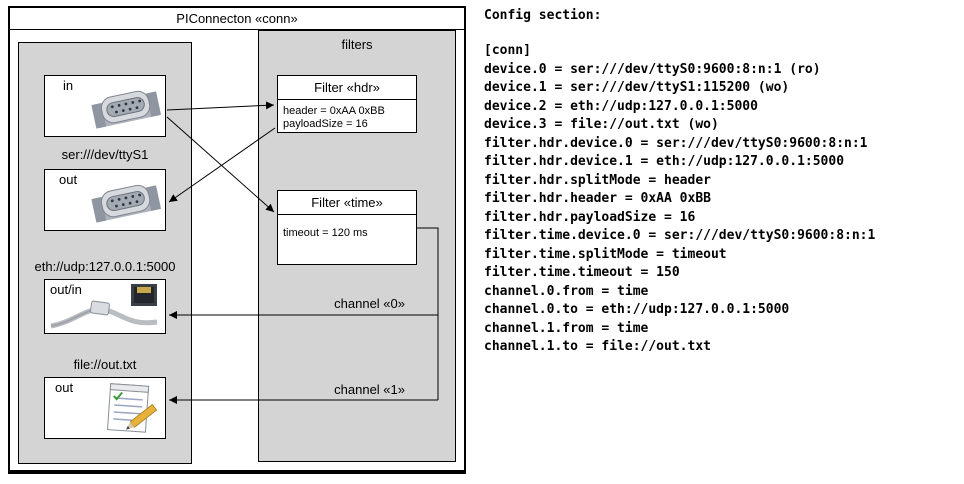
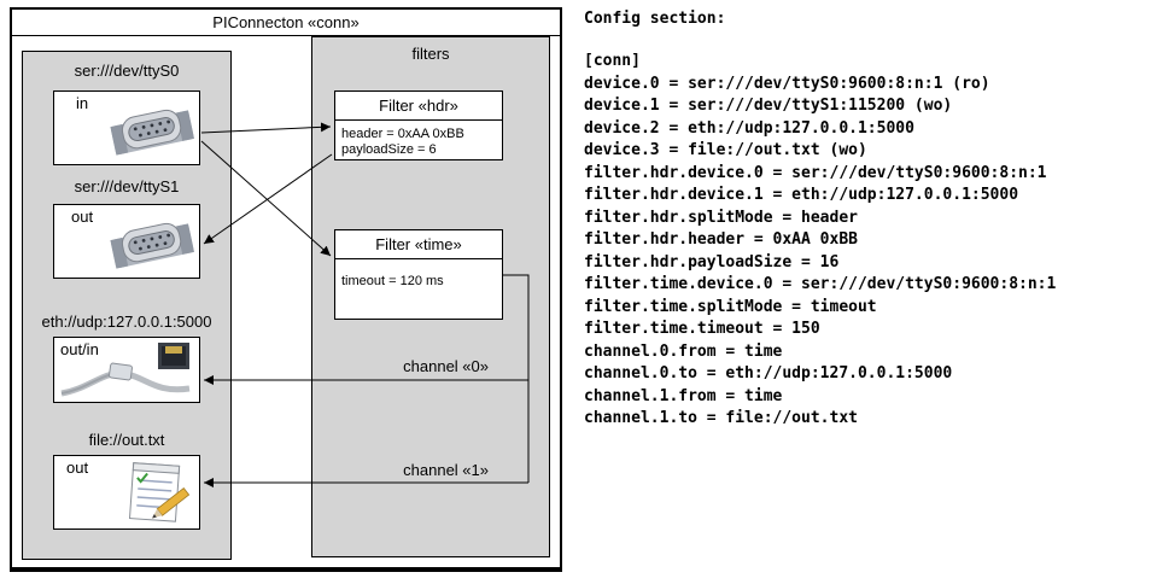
  PIConnecton «conn»
+ ser:///dev/ttyS0
  in
  ser:///dev/ttyS1
  out
  eth://udp:127.0.0.1:5000
  out/in
  file://out.txt
  out
  filters
  Filter «hdr»
  header = 0xAA 0xBB
- payloadSize = 16
+ payloadSize = 6
  Filter «time»
  timeout = 120 ms
  channel «0»
  channel «1»
  Config section:
  [conn]
  device.0 = ser:///dev/ttyS0:9600:8:n:1 (ro)
  device.1 = ser:///dev/ttyS1:115200 (wo)
  device.2 = eth://udp:127.0.0.1:5000
  device.3 = file://out.txt (wo)
  filter.hdr.device.0 = ser:///dev/ttyS0:9600:8:n:1
  filter.hdr.device.1 = eth://udp:127.0.0.1:5000
  filter.hdr.splitMode = header
  filter.hdr.header = 0xAA 0xBB
  filter.hdr.payloadSize = 16
  filter.time.device.0 = ser:///dev/ttyS0:9600:8:n:1
  filter.time.splitMode = timeout
  filter.time.timeout = 150
  channel.0.from = time
  channel.0.to = eth://udp:127.0.0.1:5000
  channel.1.from = time
  channel.1.to = file://out.txt
